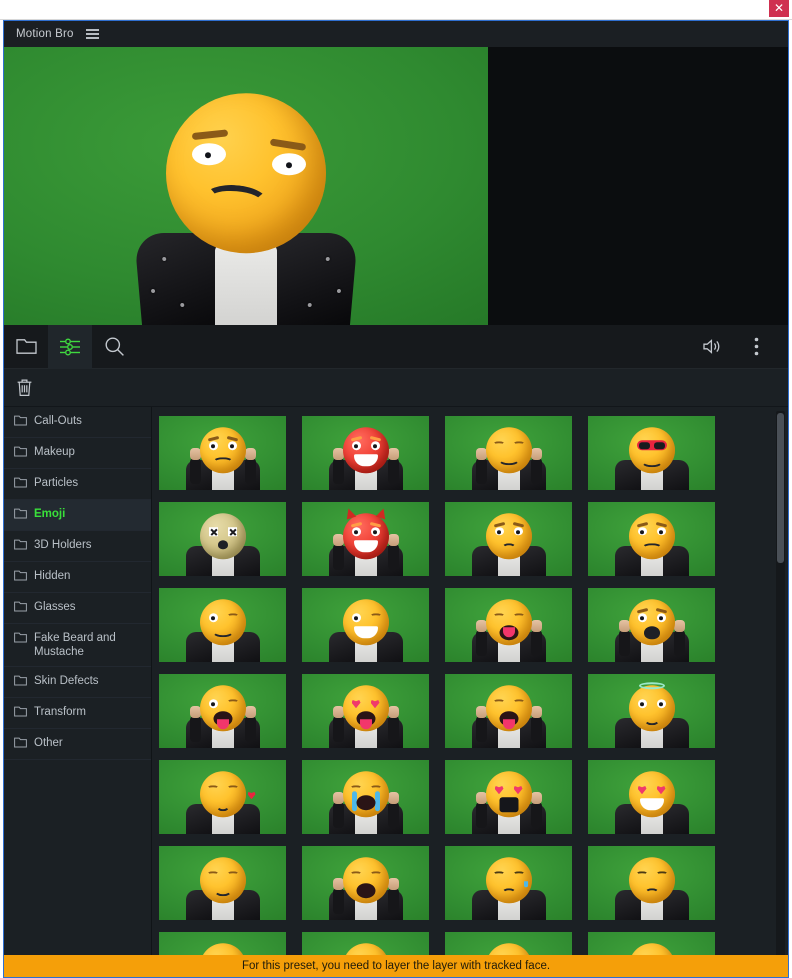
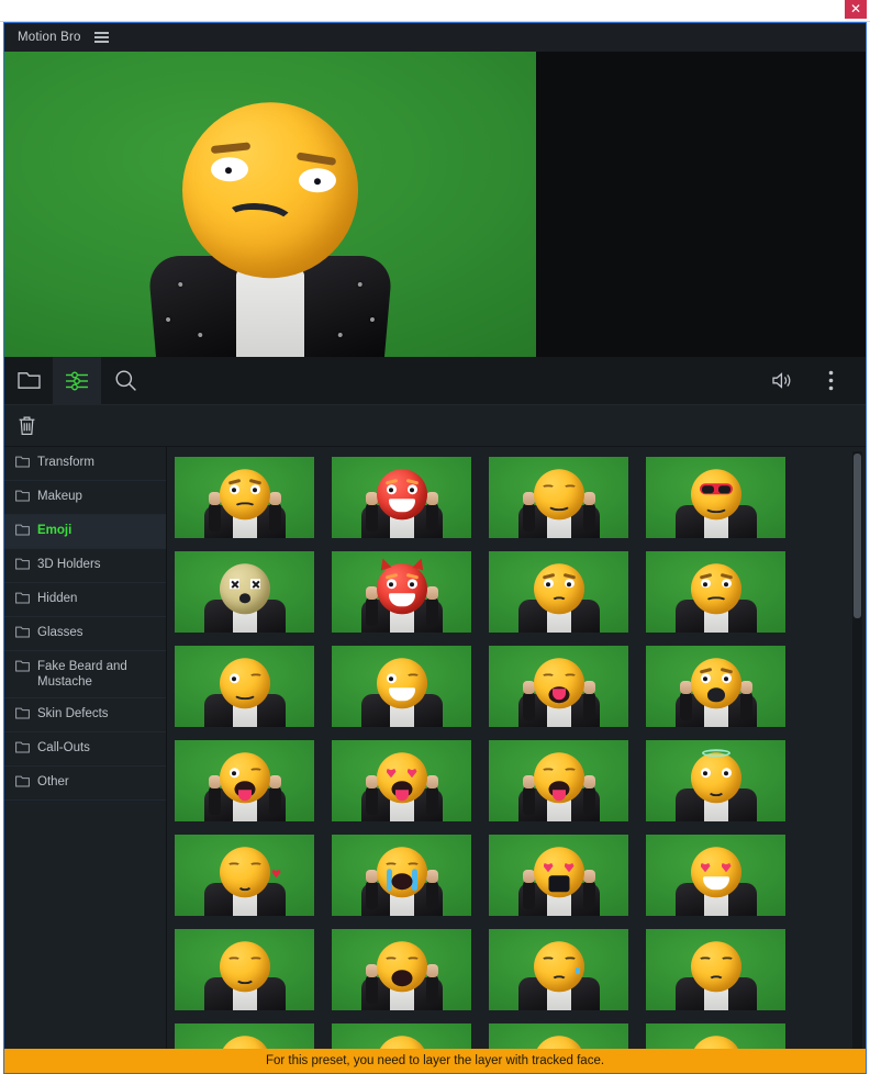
  ✕
  Motion Bro
- Call-Outs
+ Transform
  Makeup
- Particles
  Emoji
  3D Holders
  Hidden
  Glasses
  Fake Beard and Mustache
  Skin Defects
- Transform
+ Call-Outs
  Other
  For this preset, you need to layer the layer with tracked face.
